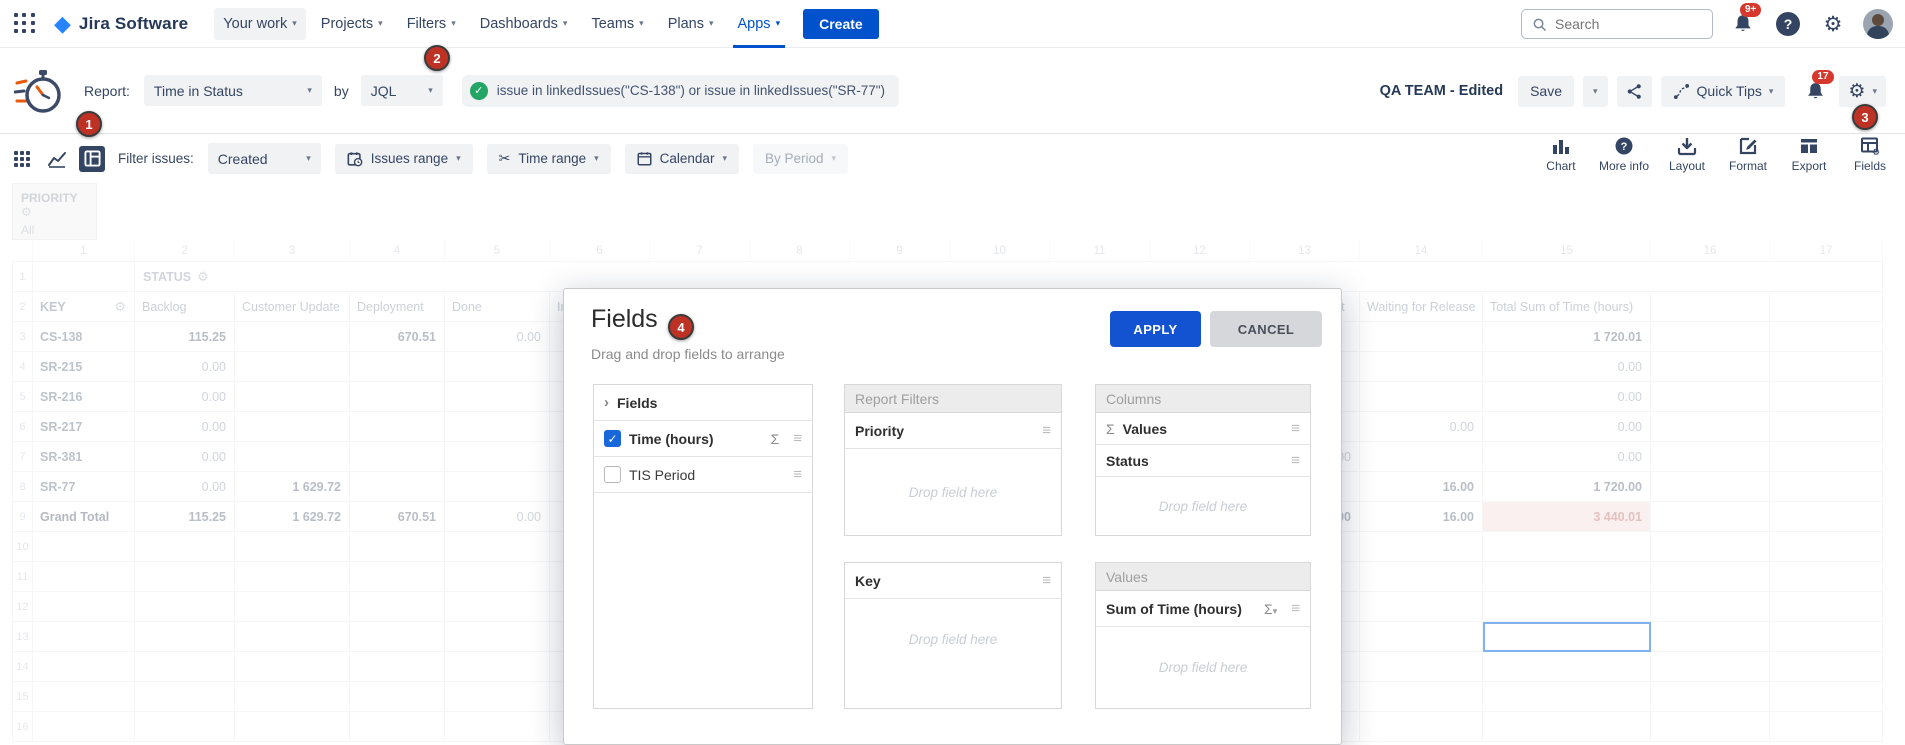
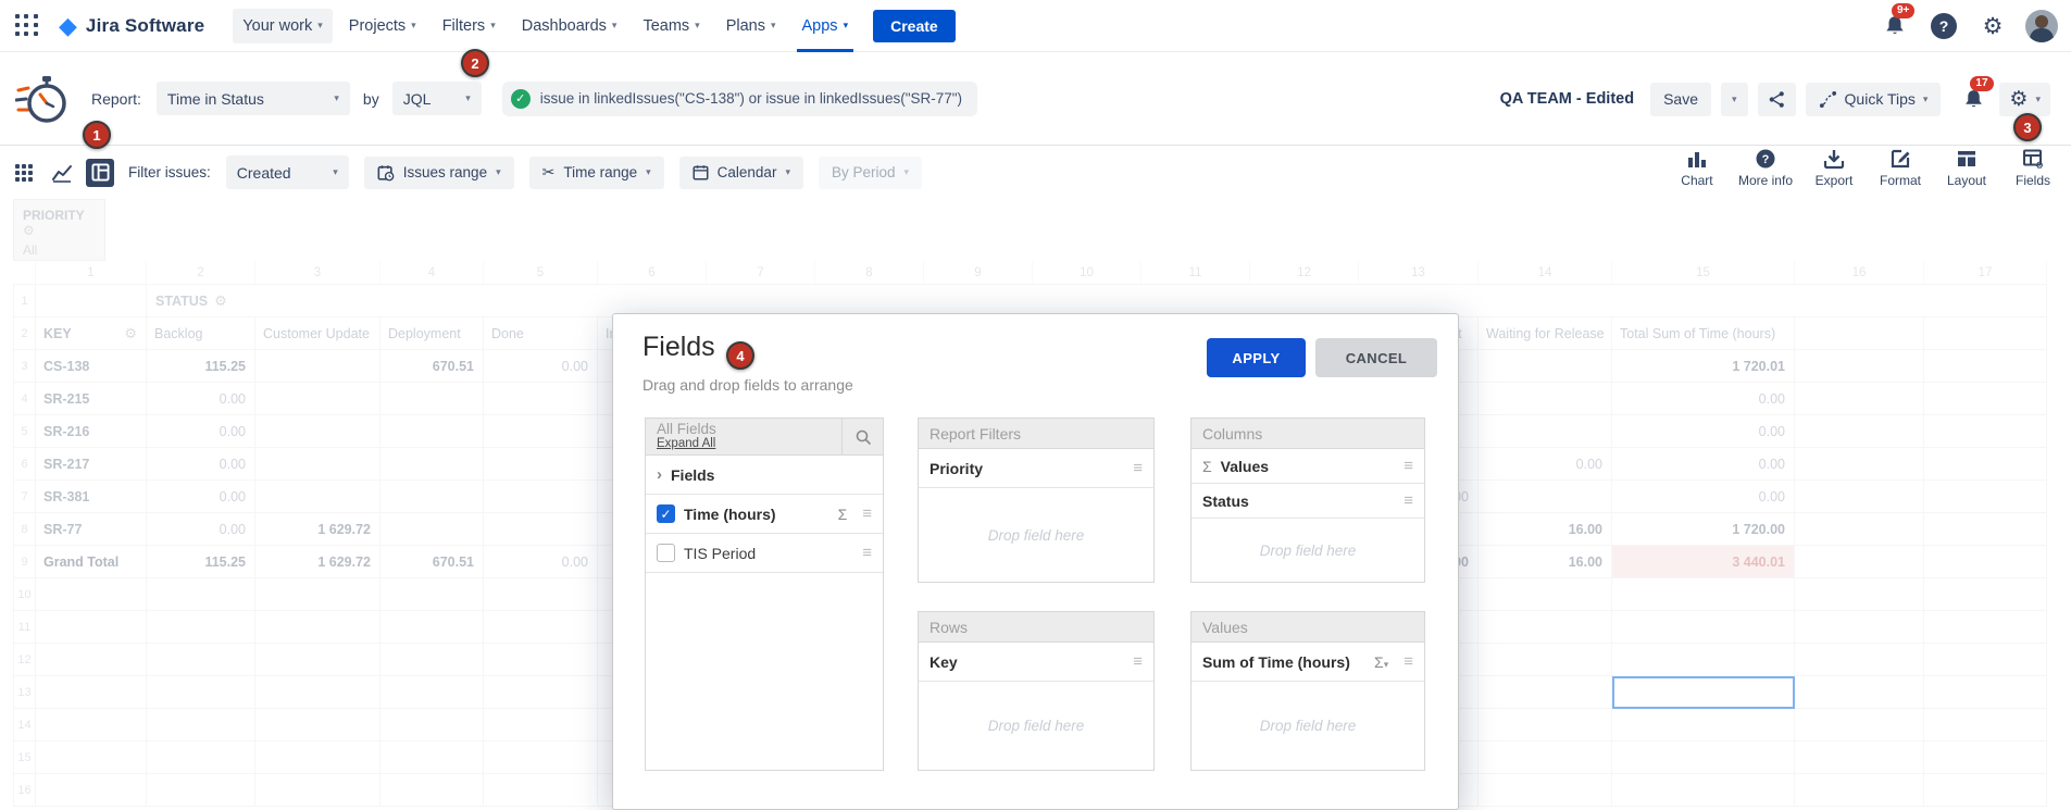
  PRIORITY ⚙
  All
  1
  2
  3
  4
  5
  6
  7
  8
  9
  10
  11
  12
  13
  14
  15
  16
  17
  1
  STATUS
  ⚙
  2
  KEY
  ⚙
  Backlog
  Customer Update
  Deployment
  Done
  Waiting for Release
  Total Sum of Time (hours)
  3
  CS-138
  115.25
  670.51
  0.00
  1 720.01
  4
  SR-215
  0.00
  0.00
  5
  SR-216
  0.00
  0.00
  6
  SR-217
  0.00
  0.00
  0.00
  7
  SR-381
  0.00
  0.00
  8
  SR-77
  0.00
  1 629.72
  16.00
  1 720.00
  9
  Grand Total
  115.25
  1 629.72
  670.51
  0.00
  16.00
  3 440.01
  10
  11
  12
  13
  14
  15
  16
  ◆
  Jira Software
  Your work
  ▾
  Projects
  ▾
  Filters
  ▾
  Dashboards
  ▾
  Teams
  ▾
  Plans
  ▾
  Apps
  ▾
  Create
- Search
  9+
  ?
  ⚙
  Report:
  Time in Status
  ▾
  by
  JQL
  ▾
  ✓
  issue in linkedIssues("CS-138") or issue in linkedIssues("SR-77")
  QA TEAM - Edited
  Save
  ▾
  Quick Tips
  ▾
  17
  ⚙
  ▾
  Filter issues:
  Created
  ▾
  Issues range
  ▾
  ✂
  Time range
  ▾
  Calendar
  ▾
  By Period
  ▾
  Chart
  ?
  More info
- Layout
+ Export
  Format
- Export
+ Layout
  ⚙
  Fields
  Fields
  Drag and drop fields to arrange
  APPLY
  CANCEL
+ All Fields
+ Expand All
  ›
  Fields
  ✓
  Time (hours)
  Σ
  ≡
  TIS Period
  ≡
  Report Filters
  Priority
  ≡
  Drop field here
  Columns
  Σ
  Values
  ≡
  Status
  ≡
  Drop field here
+ Rows
  Key
  ≡
  Drop field here
  Values
  Sum of Time (hours)
  Σ▾
  ≡
  Drop field here
  1
  2
  3
  4
